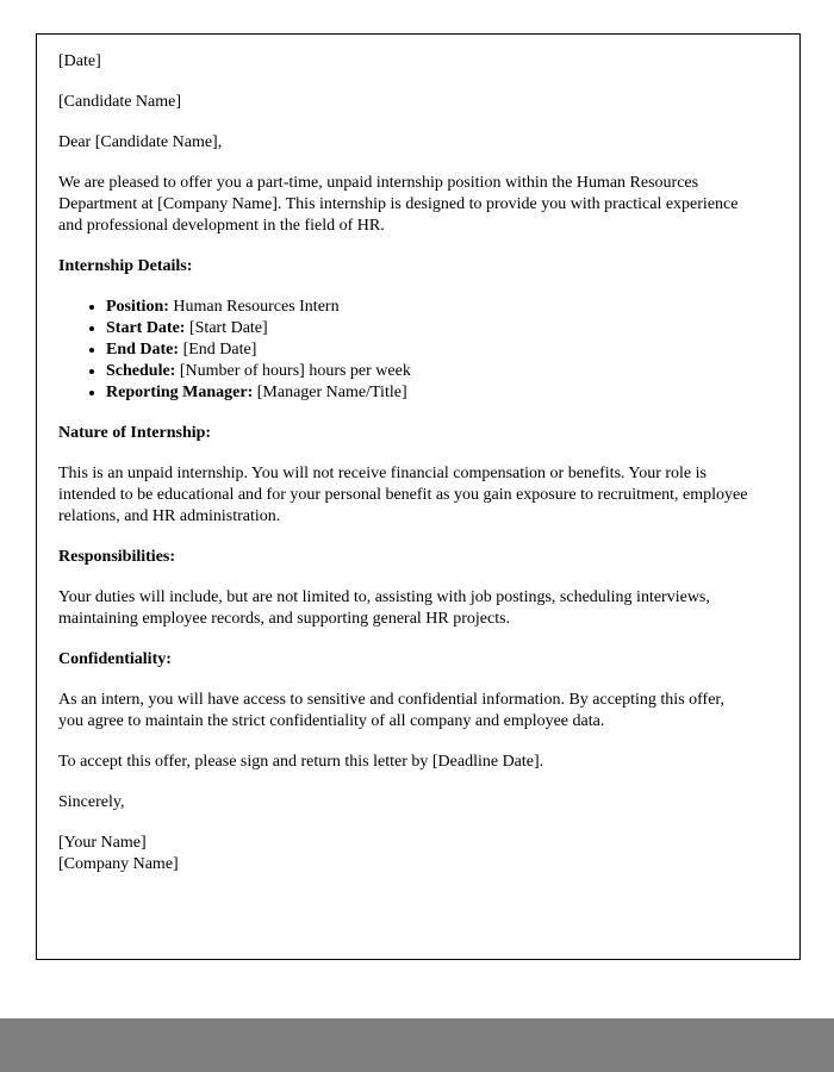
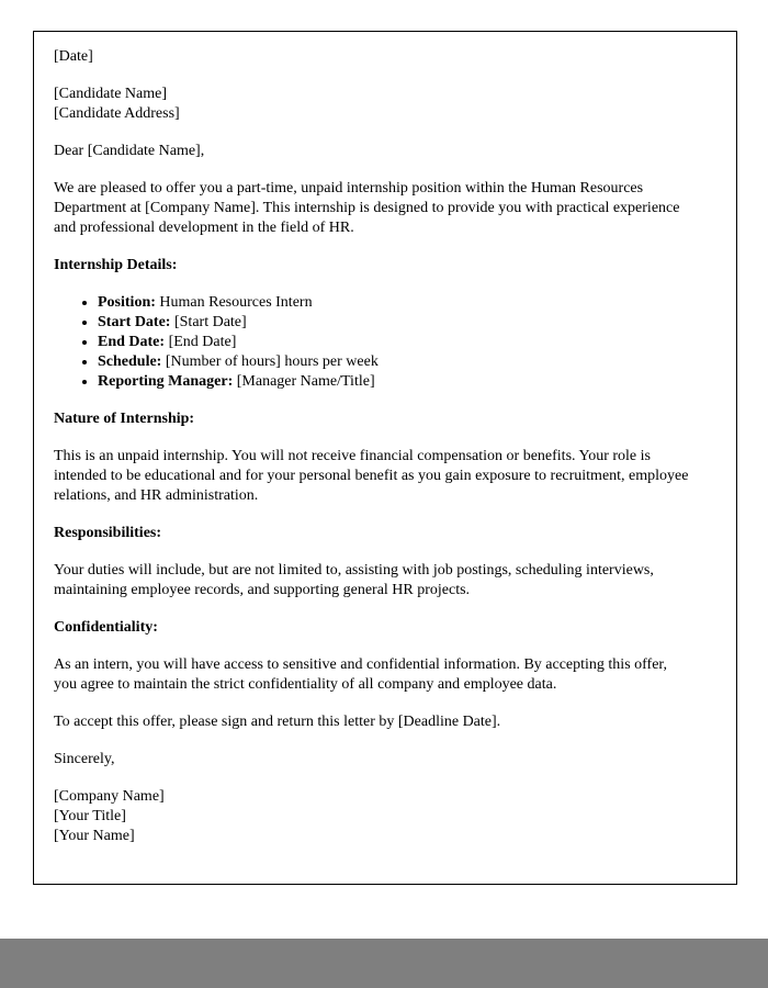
  [Date]
  [Candidate Name]
+ [Candidate Address]
  Dear [Candidate Name],
  We are pleased to offer you a part-time, unpaid internship position within the Human Resources Department at [Company Name]. This internship is designed to provide you with practical experience and professional development in the field of HR.
  Internship Details:
  Position: Human Resources Intern
  Start Date: [Start Date]
  End Date: [End Date]
  Schedule: [Number of hours] hours per week
  Reporting Manager: [Manager Name/Title]
  Nature of Internship:
  This is an unpaid internship. You will not receive financial compensation or benefits. Your role is intended to be educational and for your personal benefit as you gain exposure to recruitment, employee relations, and HR administration.
  Responsibilities:
  Your duties will include, but are not limited to, assisting with job postings, scheduling interviews, maintaining employee records, and supporting general HR projects.
  Confidentiality:
  As an intern, you will have access to sensitive and confidential information. By accepting this offer, you agree to maintain the strict confidentiality of all company and employee data.
  To accept this offer, please sign and return this letter by [Deadline Date].
  Sincerely,
- [Your Name]
+ [Company Name]
+ [Your Title]
- [Company Name]
+ [Your Name]
